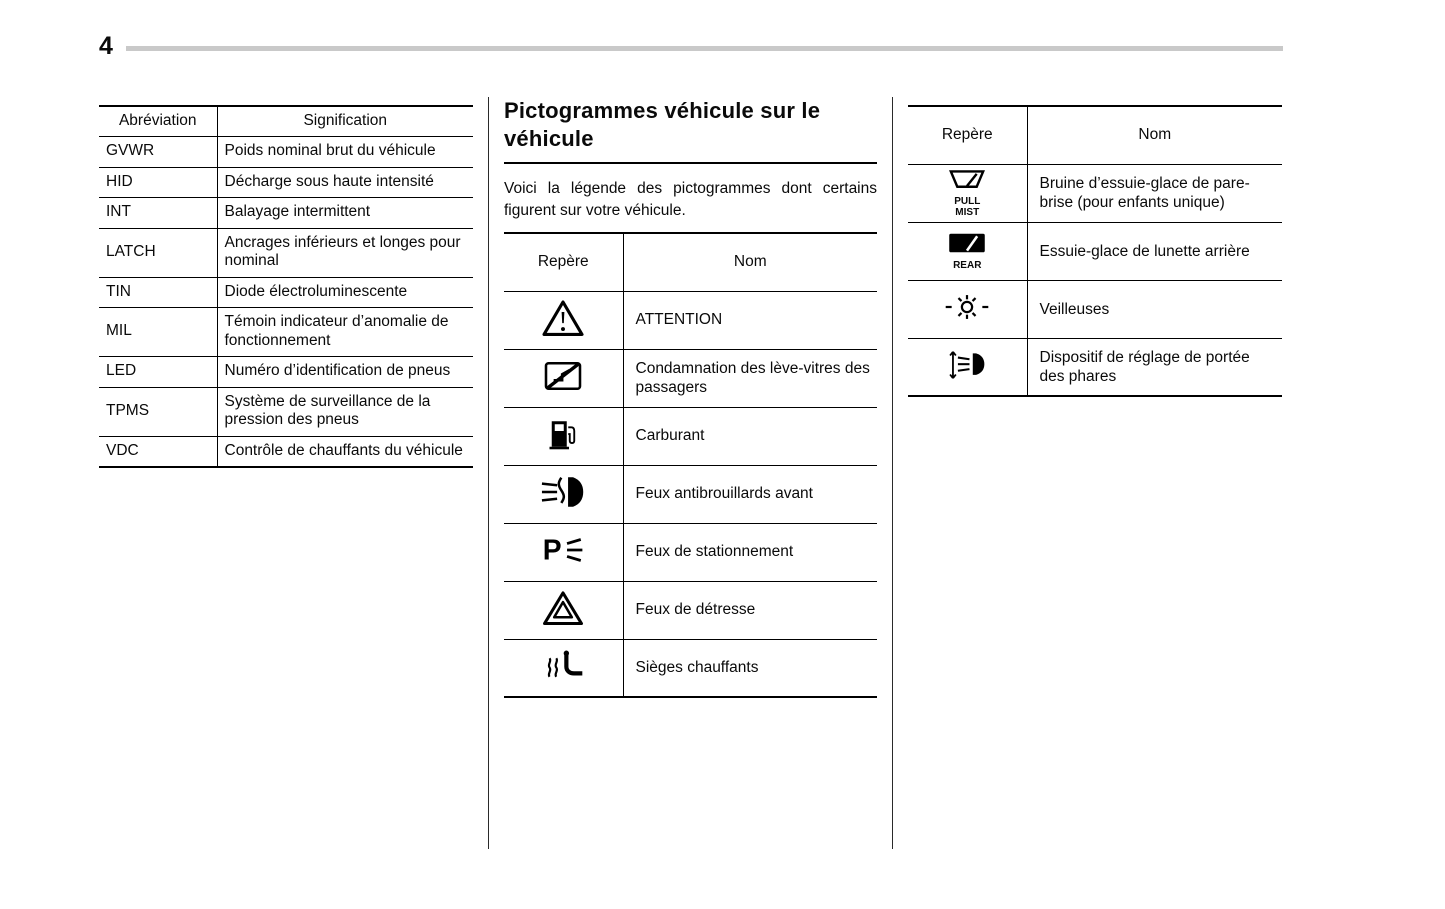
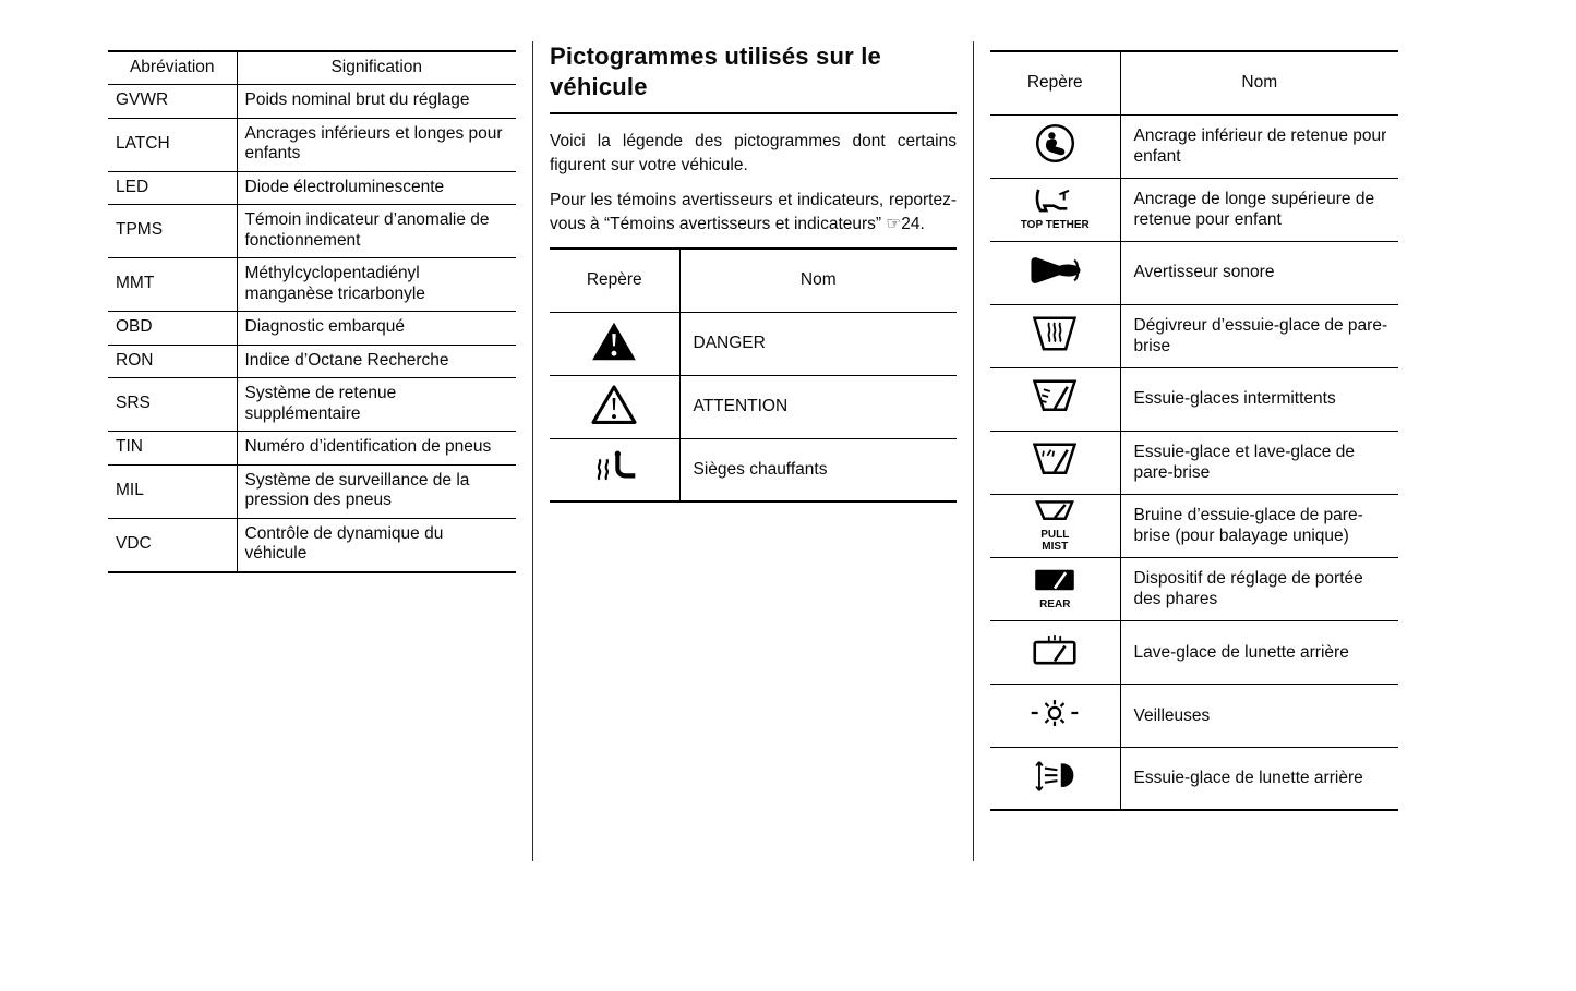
- 4
  Abréviation	Signification
- GVWR	Poids nominal brut du véhicule
+ GVWR	Poids nominal brut du réglage
- HID	Décharge sous haute intensité
- INT	Balayage intermittent
- LATCH	Ancrages inférieurs et longes pour nominal
+ LATCH	Ancrages inférieurs et longes pour enfants
- TIN	Diode électroluminescente
+ LED	Diode électroluminescente
- MIL	Témoin indicateur d’anomalie de fonctionnement
+ TPMS	Témoin indicateur d’anomalie de fonctionnement
+ MMT	Méthylcyclopentadiényl manganèse tricarbonyle
+ OBD	Diagnostic embarqué
+ RON	Indice d’Octane Recherche
+ SRS	Système de retenue supplémentaire
- LED	Numéro d’identification de pneus
+ TIN	Numéro d’identification de pneus
- TPMS	Système de surveillance de la pression des pneus
+ MIL	Système de surveillance de la pression des pneus
- VDC	Contrôle de chauffants du véhicule
+ VDC	Contrôle de dynamique du véhicule
- Pictogrammes véhicule sur le véhicule
+ Pictogrammes utilisés sur le véhicule
  Voici la légende des pictogrammes dont certains figurent sur votre véhicule.
+ Pour les témoins avertisseurs et indicateurs, reportez-vous à “Témoins avertisseurs et indicateurs” ☞24.
  Repère	Nom
+ 	DANGER
  	ATTENTION
- 	Condamnation des lève-vitres des passagers
- 	Carburant
- 	Feux antibrouillards avant
- P	Feux de stationnement
- 	Feux de détresse
  	Sièges chauffants
  Repère	Nom
+ 	Ancrage inférieur de retenue pour enfant
+ TOP TETHER	Ancrage de longe supérieure de retenue pour enfant
+ 	Avertisseur sonore
+ 	Dégivreur d’essuie-glace de pare-brise
+ 	Essuie-glaces intermittents
+ 	Essuie-glace et lave-glace de pare-brise
- PULL MIST	Bruine d’essuie-glace de pare-brise (pour enfants unique)
+ PULL MIST	Bruine d’essuie-glace de pare-brise (pour balayage unique)
- REAR	Essuie-glace de lunette arrière
+ REAR	Dispositif de réglage de portée des phares
+ 	Lave-glace de lunette arrière
  	Veilleuses
- 	Dispositif de réglage de portée des phares
+ 	Essuie-glace de lunette arrière
